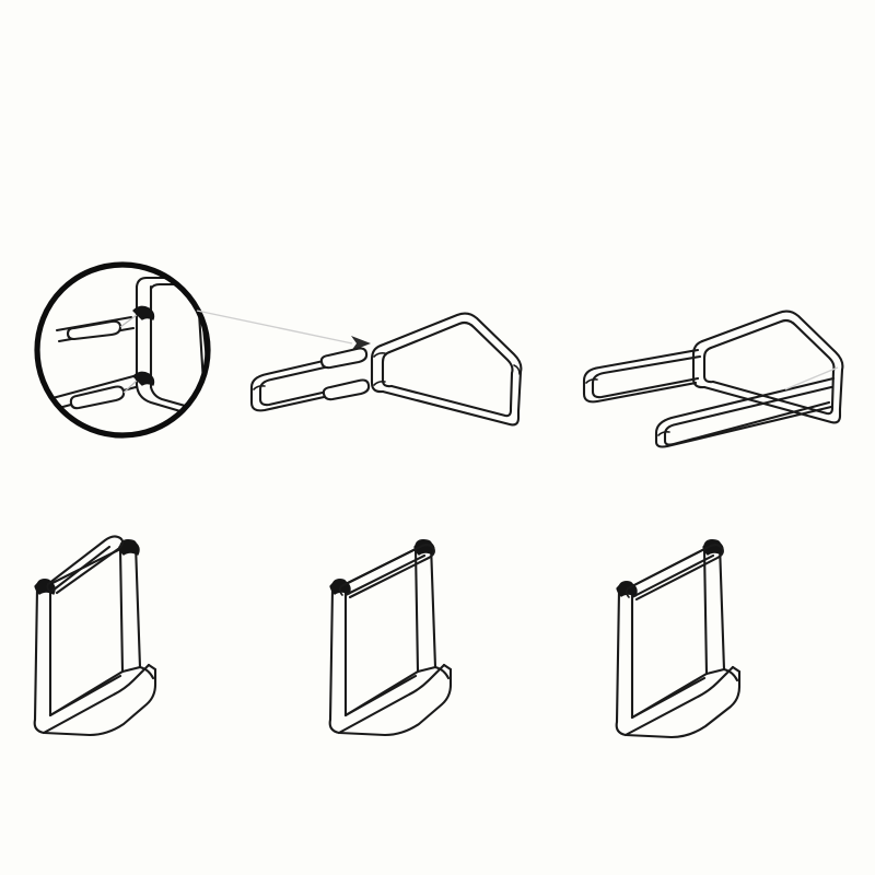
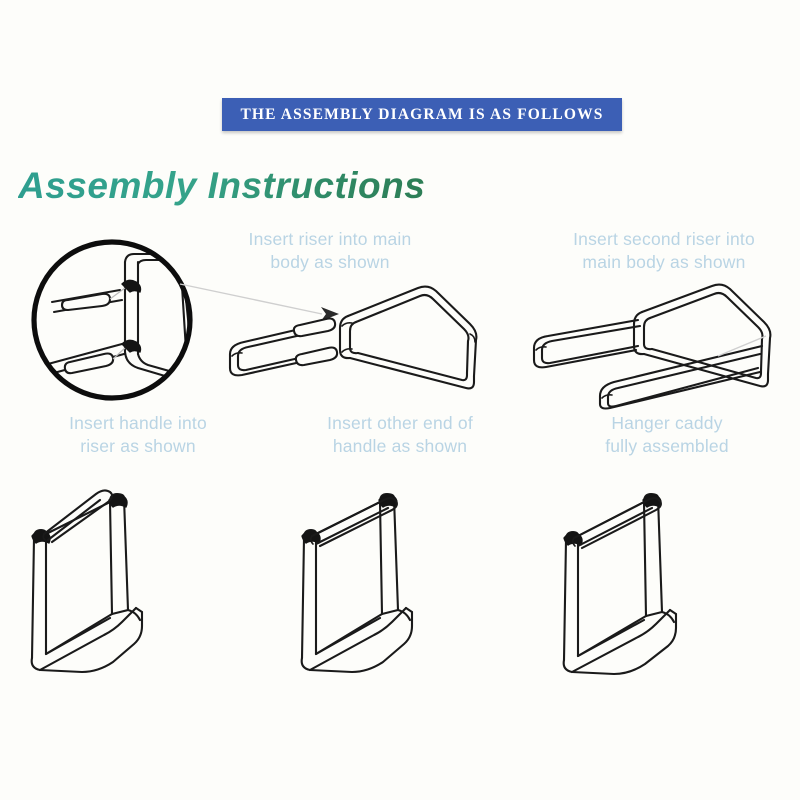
+ THE ASSEMBLY DIAGRAM IS AS FOLLOWS
+ Assembly Instructions
+ Insert riser into main
+ body as shown
+ Insert second riser into
+ main body as shown
+ Insert handle into
+ riser as shown
+ Insert other end of
+ handle as shown
+ Hanger caddy
+ fully assembled
